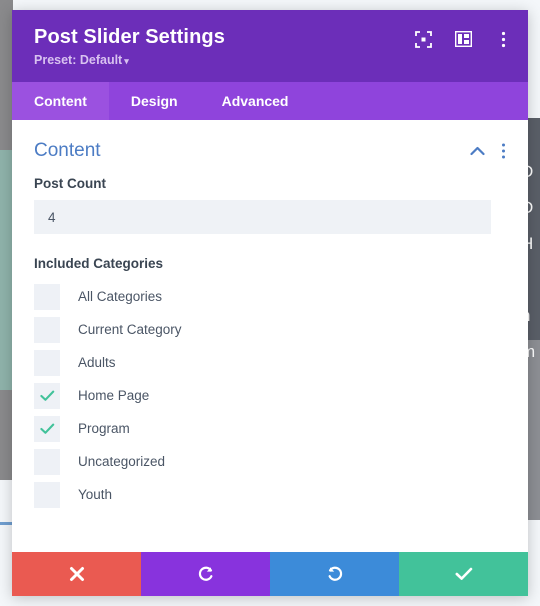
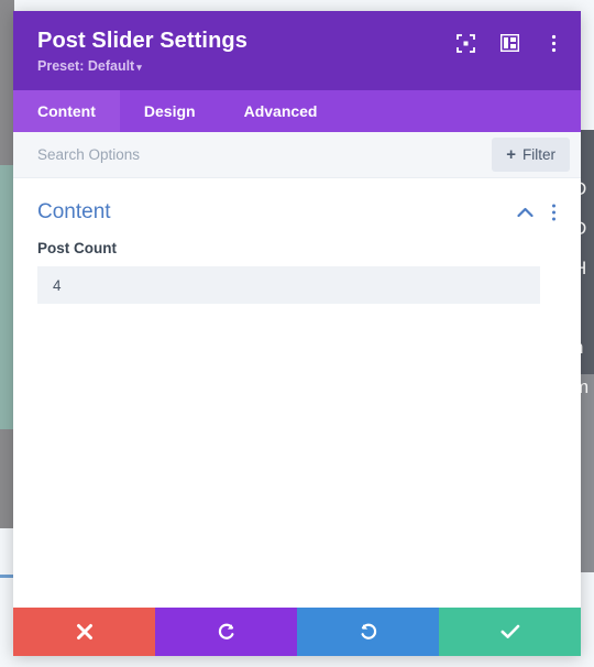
  m
  Post Slider Settings
  Preset: Default ▾
  Content
  Design
  Advanced
+ Search Options
+ +
+ Filter
  Content
  Post Count
  4
- Included Categories
- All Categories
- Current Category
- Adults
- Home Page
- Program
- Uncategorized
- Youth
